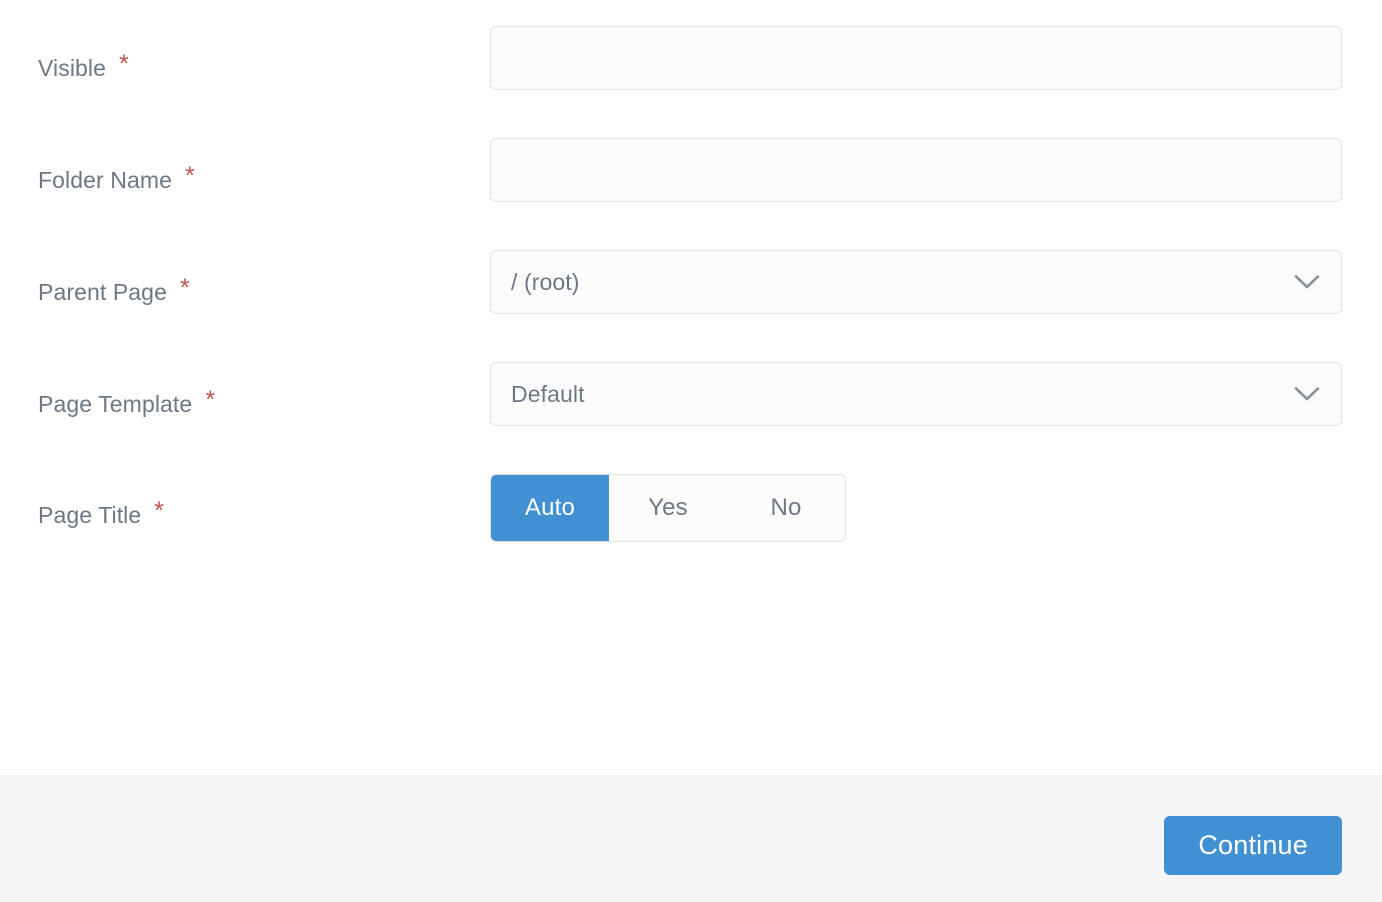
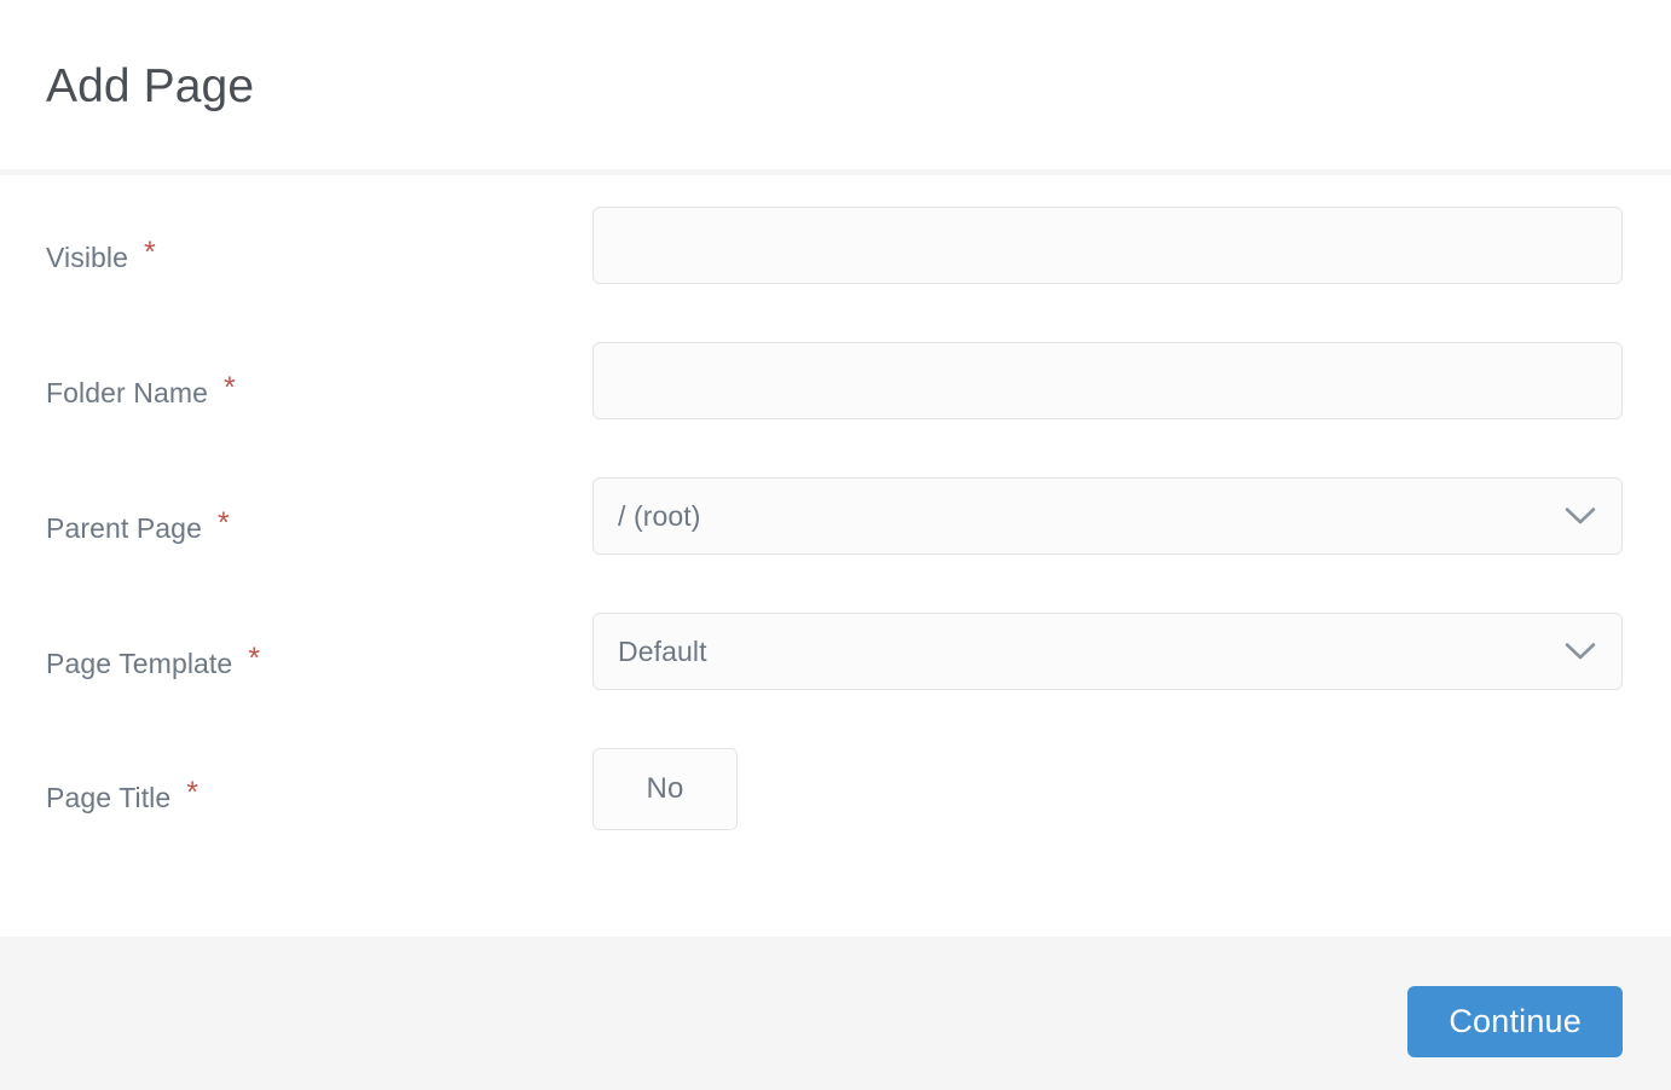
+ Add Page
  Visible
  *
  Folder Name
  *
  Parent Page
  *
  / (root)
  Page Template
  *
  Default
  Page Title
  *
- Auto
- Yes
  No
  Continue
